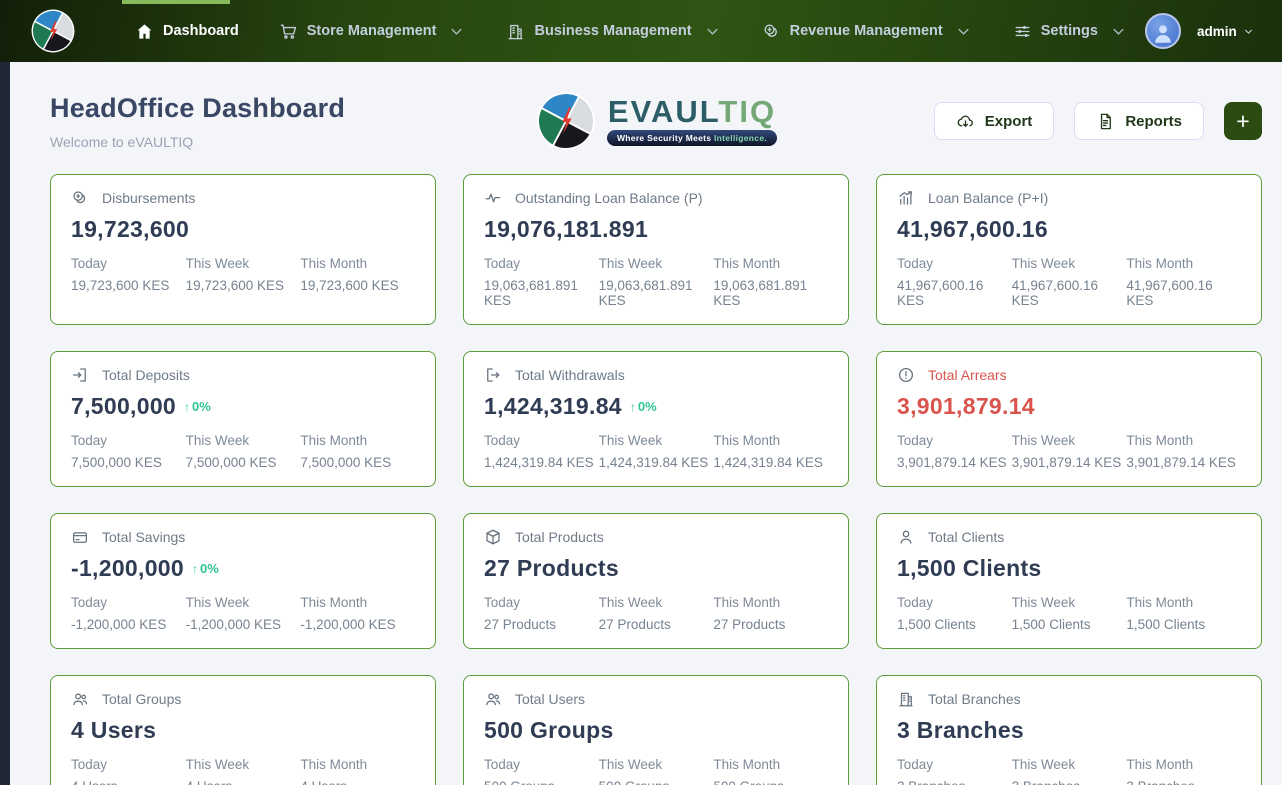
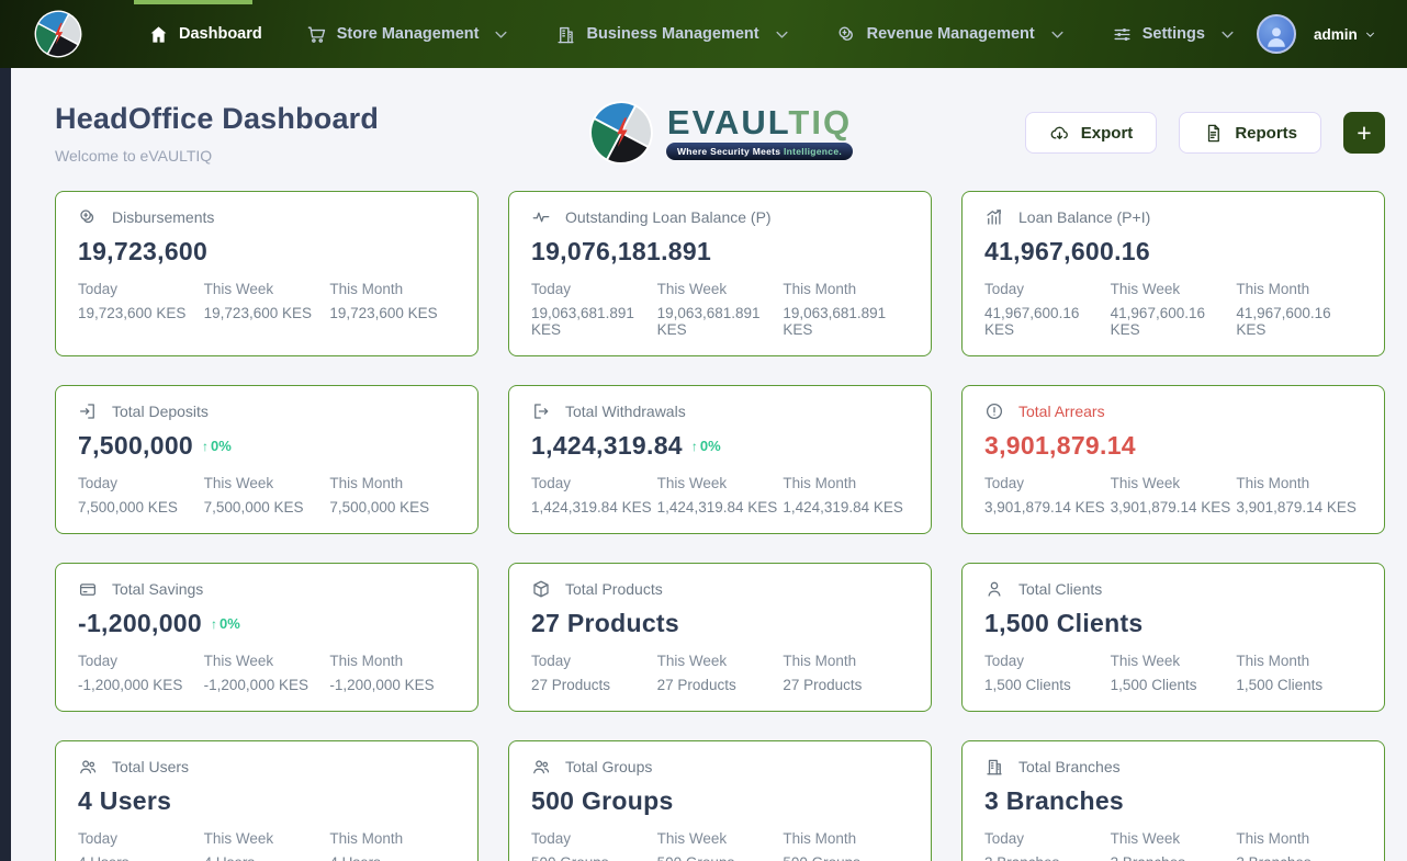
  Dashboard
  Store Management
  Business Management
  Revenue Management
  Settings
  admin
  HeadOffice Dashboard
  Welcome to eVAULTIQ
  EVAULTIQ
  Where Security Meets Intelligence.
  Export
  Reports
  +
  Disbursements
  19,723,600
  Today
  19,723,600 KES
  This Week
  19,723,600 KES
  This Month
  19,723,600 KES
  Outstanding Loan Balance (P)
  19,076,181.891
  Today
  19,063,681.891 KES
  This Week
  19,063,681.891 KES
  This Month
  19,063,681.891 KES
  Loan Balance (P+I)
  41,967,600.16
  Today
  41,967,600.16 KES
  This Week
  41,967,600.16 KES
  This Month
  41,967,600.16 KES
  Total Deposits
  7,500,000
  ↑
  0%
  Today
  7,500,000 KES
  This Week
  7,500,000 KES
  This Month
  7,500,000 KES
  Total Withdrawals
  1,424,319.84
  ↑
  0%
  Today
  1,424,319.84 KES
  This Week
  1,424,319.84 KES
  This Month
  1,424,319.84 KES
  Total Arrears
  3,901,879.14
  Today
  3,901,879.14 KES
  This Week
  3,901,879.14 KES
  This Month
  3,901,879.14 KES
  Total Savings
  -1,200,000
  ↑
  0%
  Today
  -1,200,000 KES
  This Week
  -1,200,000 KES
  This Month
  -1,200,000 KES
  Total Products
  27 Products
  Today
  27 Products
  This Week
  27 Products
  This Month
  27 Products
  Total Clients
  1,500 Clients
  Today
  1,500 Clients
  This Week
  1,500 Clients
  This Month
  1,500 Clients
- Total Groups
+ Total Users
  4 Users
  Today
  This Week
  This Month
- Total Users
+ Total Groups
  500 Groups
  Today
  This Week
  This Month
  Total Branches
  3 Branches
  Today
  This Week
  This Month
